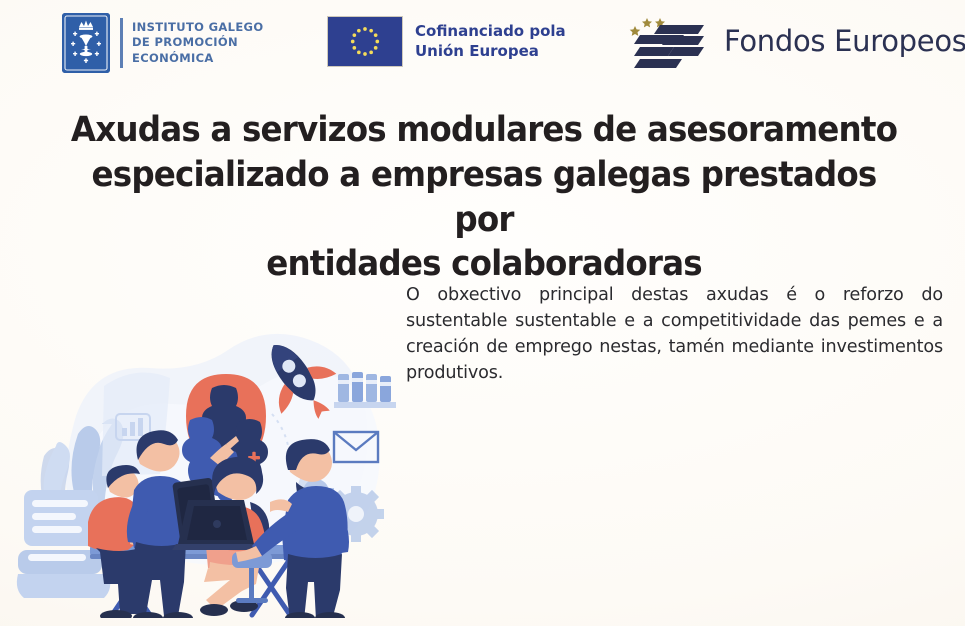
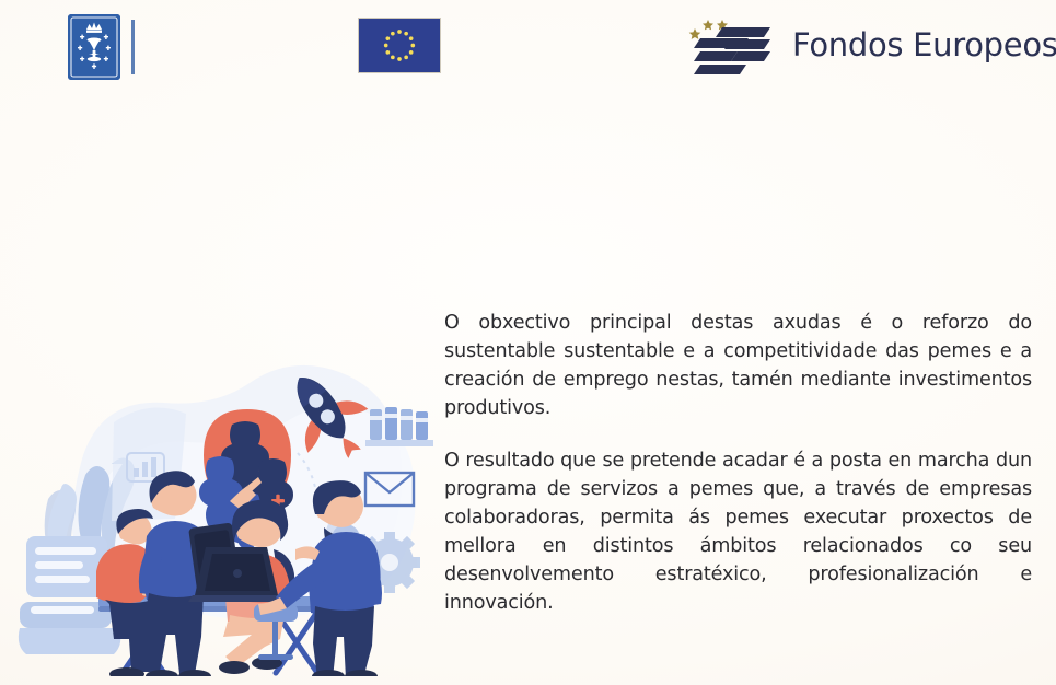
- INSTITUTO GALEGO
- DE PROMOCIÓN
- ECONÓMICA
- Cofinanciado pola
- Unión Europea
  Fondos Europeos
- Axudas a servizos modulares de asesoramento
- especializado a empresas galegas prestados por
- entidades colaboradoras
  O obxectivo principal destas axudas é o reforzo do sustentable sustentable e a competitividade das pemes e a creación de emprego nestas, tamén mediante investimentos produtivos.
+ O resultado que se pretende acadar é a posta en marcha dun programa de servizos a pemes que, a través de empresas colaboradoras, permita ás pemes executar proxectos de mellora en distintos ámbitos relacionados co seu desenvolvemento estratéxico, profesionalización e innovación.
